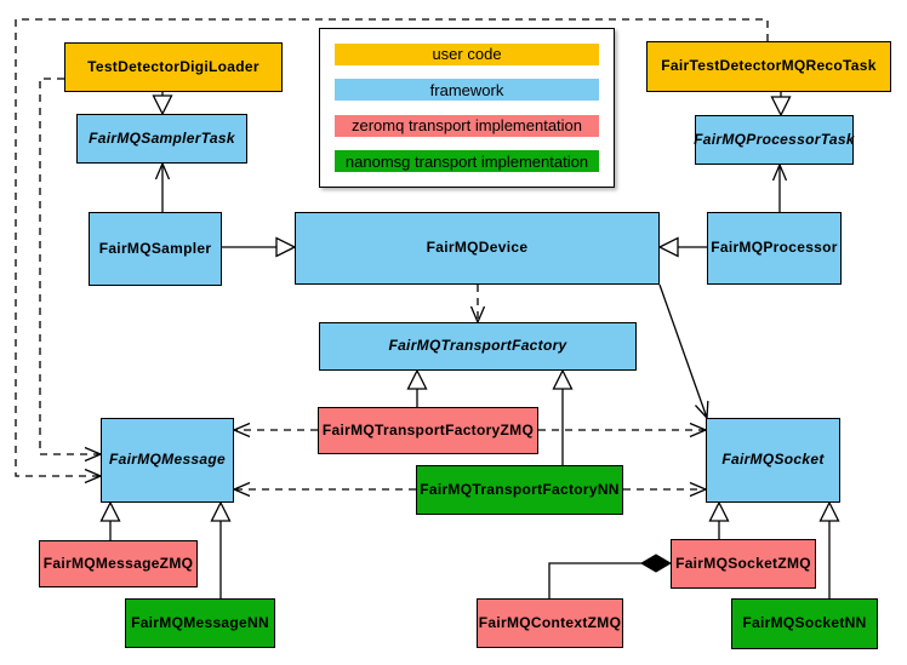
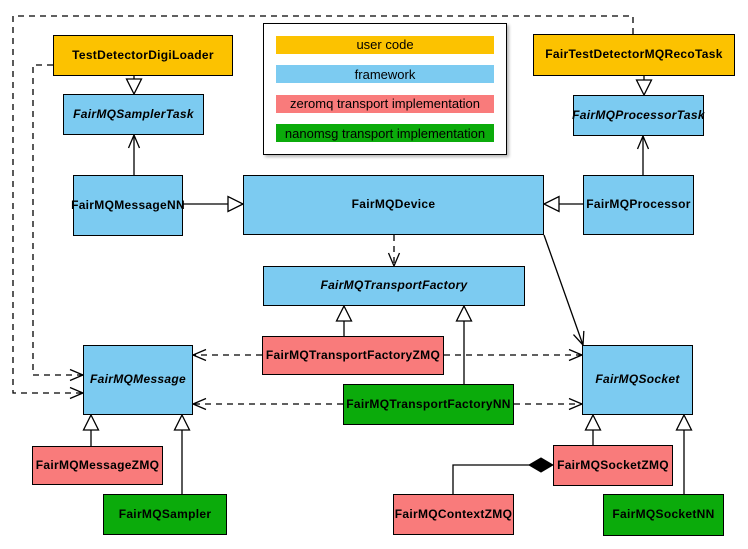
  TestDetectorDigiLoader
  FairTestDetectorMQRecoTask
  FairMQSamplerTask
  FairMQProcessorTask
- FairMQSampler
+ FairMQMessageNN
  FairMQDevice
  FairMQProcessor
  FairMQTransportFactory
  FairMQTransportFactoryZMQ
  FairMQTransportFactoryNN
  FairMQMessage
  FairMQSocket
  FairMQMessageZMQ
- FairMQMessageNN
+ FairMQSampler
  FairMQContextZMQ
  FairMQSocketZMQ
  FairMQSocketNN
  user code
  framework
  zeromq transport implementation
  nanomsg transport implementation
